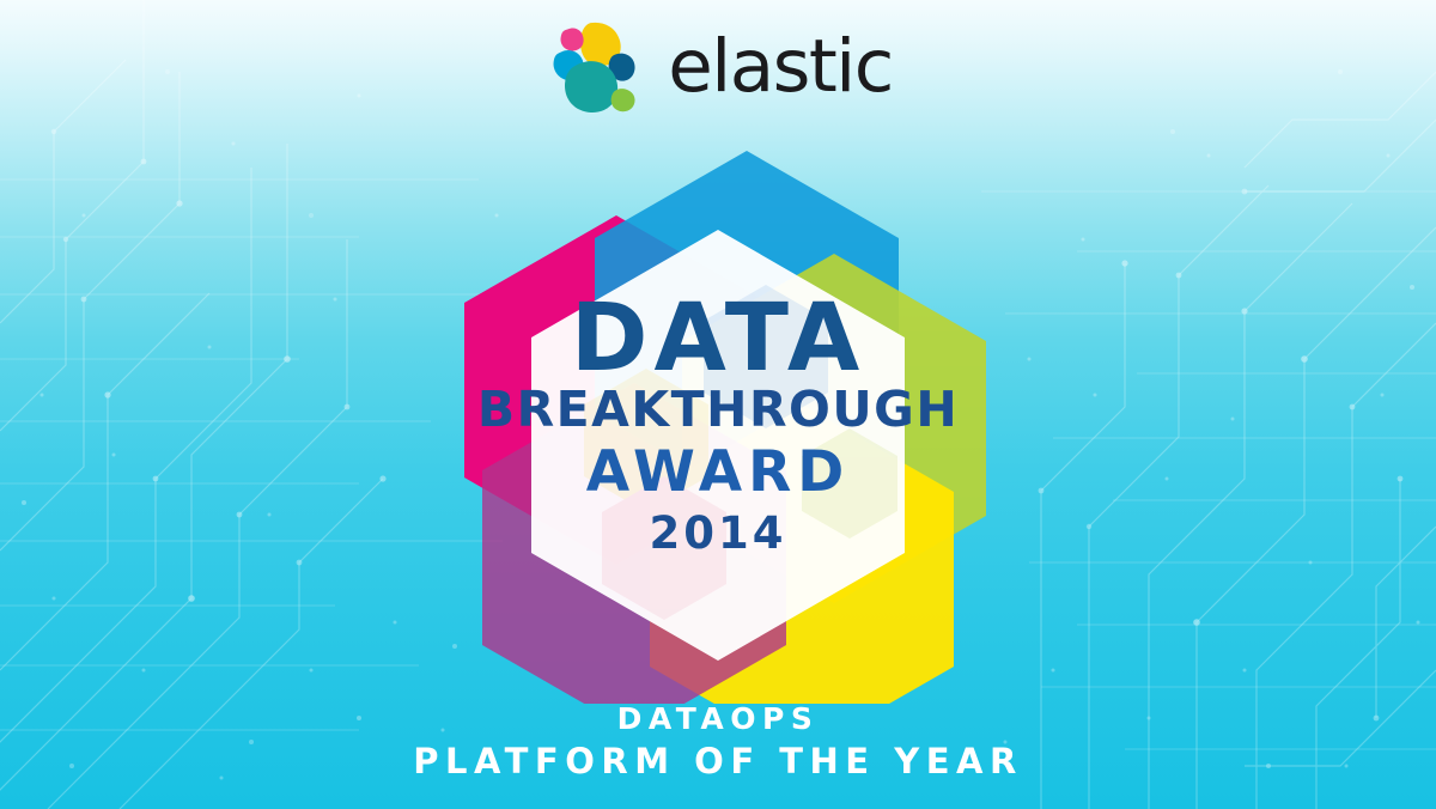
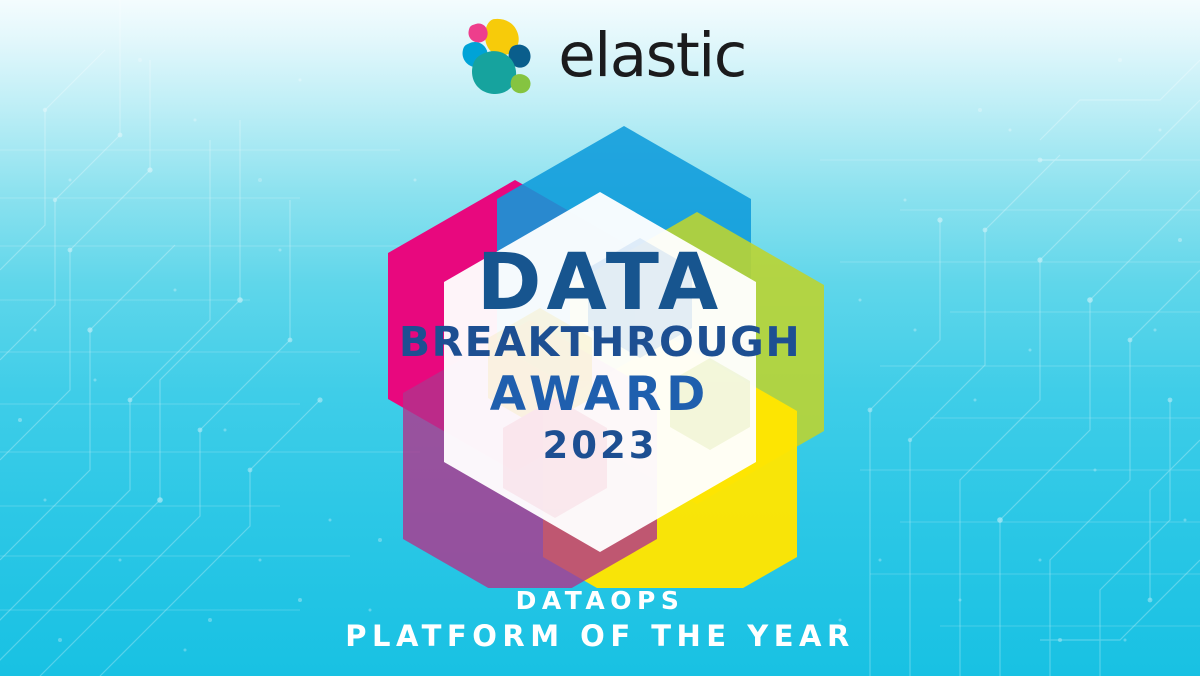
  elastic
  DATA
  BREAKTHROUGH
  AWARD
- 2014
+ 2023
  DATAOPS
  PLATFORM OF THE YEAR
